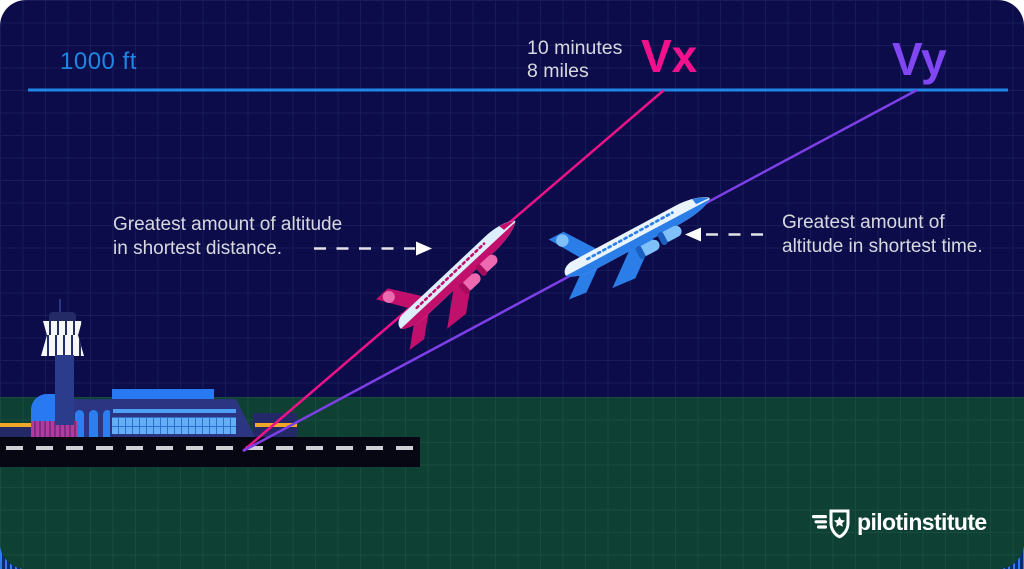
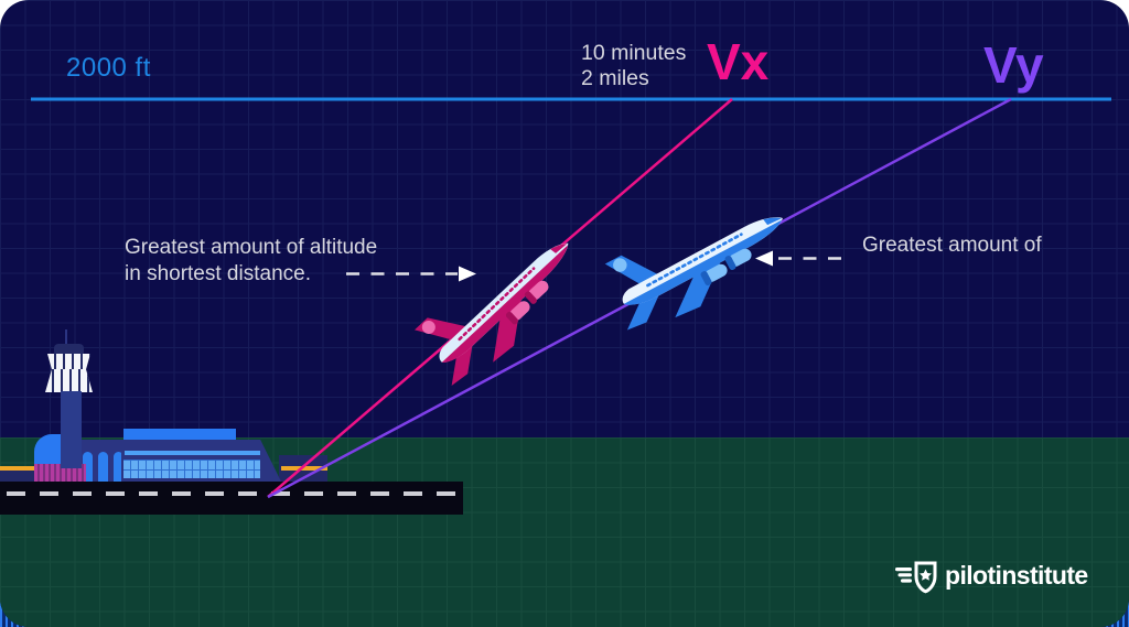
- 1000 ft
+ 2000 ft
  10 minutes
- 8 miles
+ 2 miles
  Vx
  Vy
  Greatest amount of altitude
  in shortest distance.
  Greatest amount of
- altitude in shortest time.
  pilotinstitute
